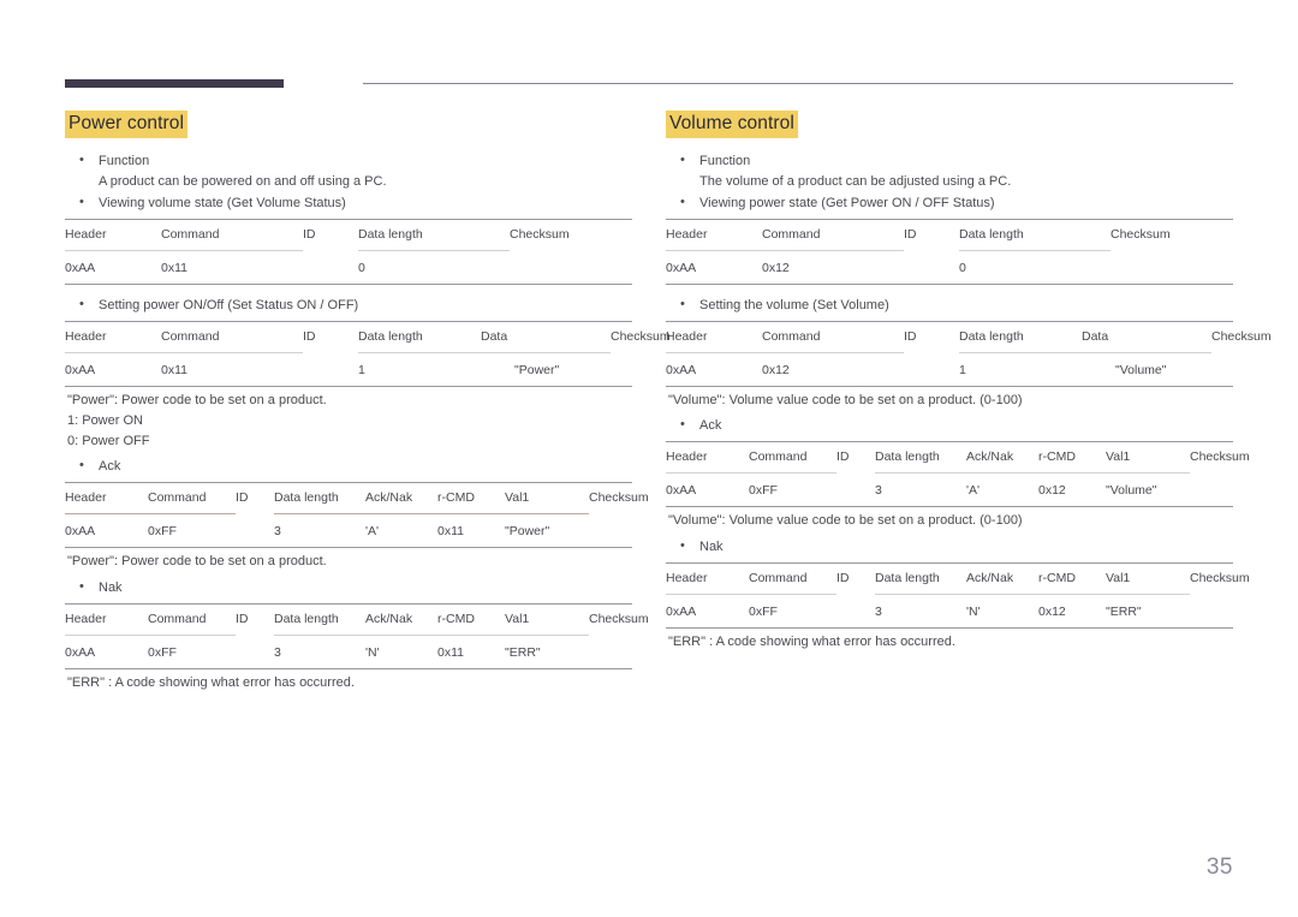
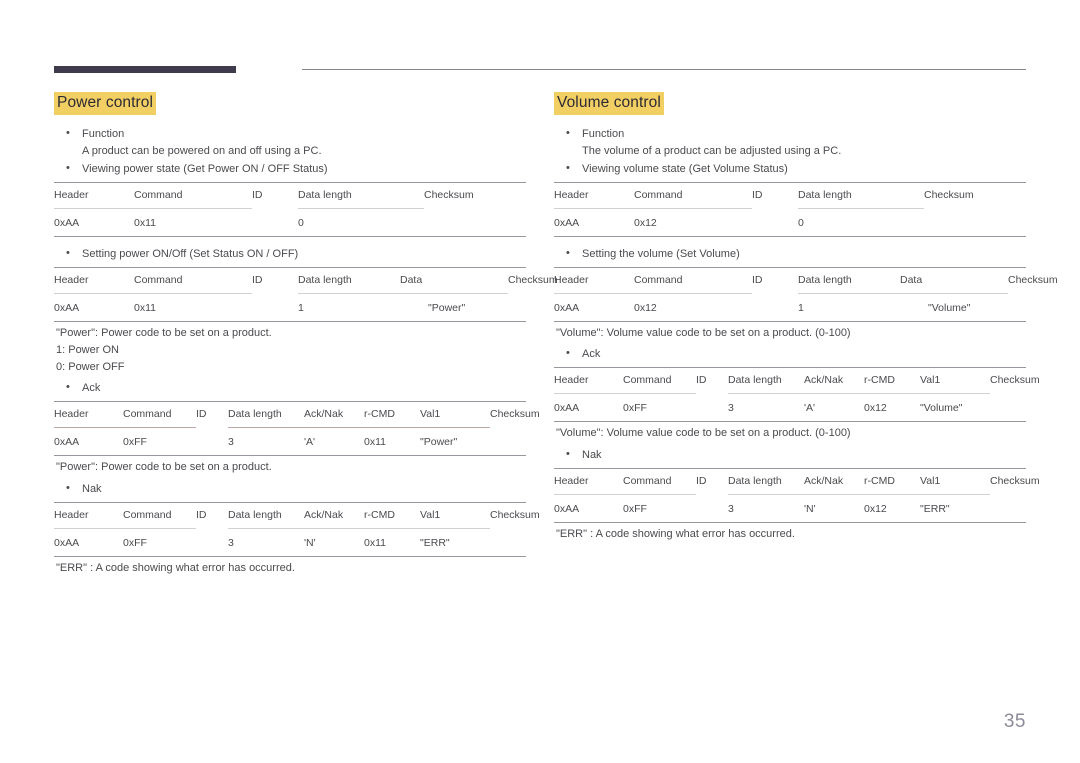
  Power control
  Function
  A product can be powered on and off using a PC.
- Viewing volume state (Get Volume Status)
+ Viewing power state (Get Power ON / OFF Status)
  Header	Command	ID	Data length	Checksum
  0xAA	0x11		0
  Setting power ON/Off (Set Status ON / OFF)
  Header	Command	ID	Data length	Data	Checksu
  0xAA	0x11		1	"Power"
  "Power": Power code to be set on a product.
  1: Power ON
  0: Power OFF
  Ack
  Header	Command	ID	Data length	Ack/Nak	r-CMD	Val1	Checksum
  0xAA	0xFF		3	'A'	0x11	"Power"
  "Power": Power code to be set on a product.
  Nak
  Header	Command	ID	Data length	Ack/Nak	r-CMD	Val1	Checksum
  0xAA	0xFF		3	'N'	0x11	"ERR"
  "ERR" : A code showing what error has occurred.
  Volume control
  Function
  The volume of a product can be adjusted using a PC.
- Viewing power state (Get Power ON / OFF Status)
+ Viewing volume state (Get Volume Status)
  Header	Command	ID	Data length	Checksum
  0xAA	0x12		0
  Setting the volume (Set Volume)
  Header	Command	ID	Data length	Data	Checksum
  0xAA	0x12		1	"Volume"
  "Volume": Volume value code to be set on a product. (0-100)
  Ack
  Header	Command	ID	Data length	Ack/Nak	r-CMD	Val1	Checksum
  0xAA	0xFF		3	'A'	0x12	"Volume"
  "Volume": Volume value code to be set on a product. (0-100)
  Nak
  Header	Command	ID	Data length	Ack/Nak	r-CMD	Val1	Checksum
  0xAA	0xFF		3	'N'	0x12	"ERR"
  "ERR" : A code showing what error has occurred.
  35
